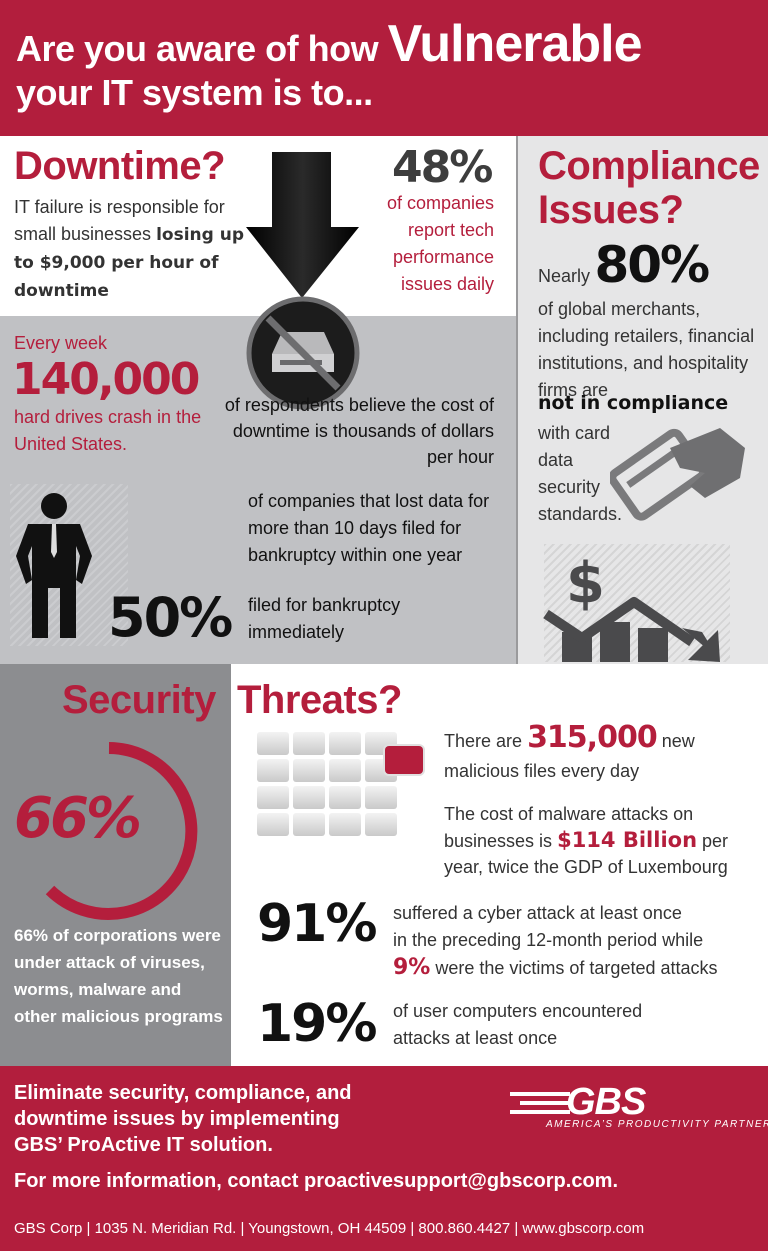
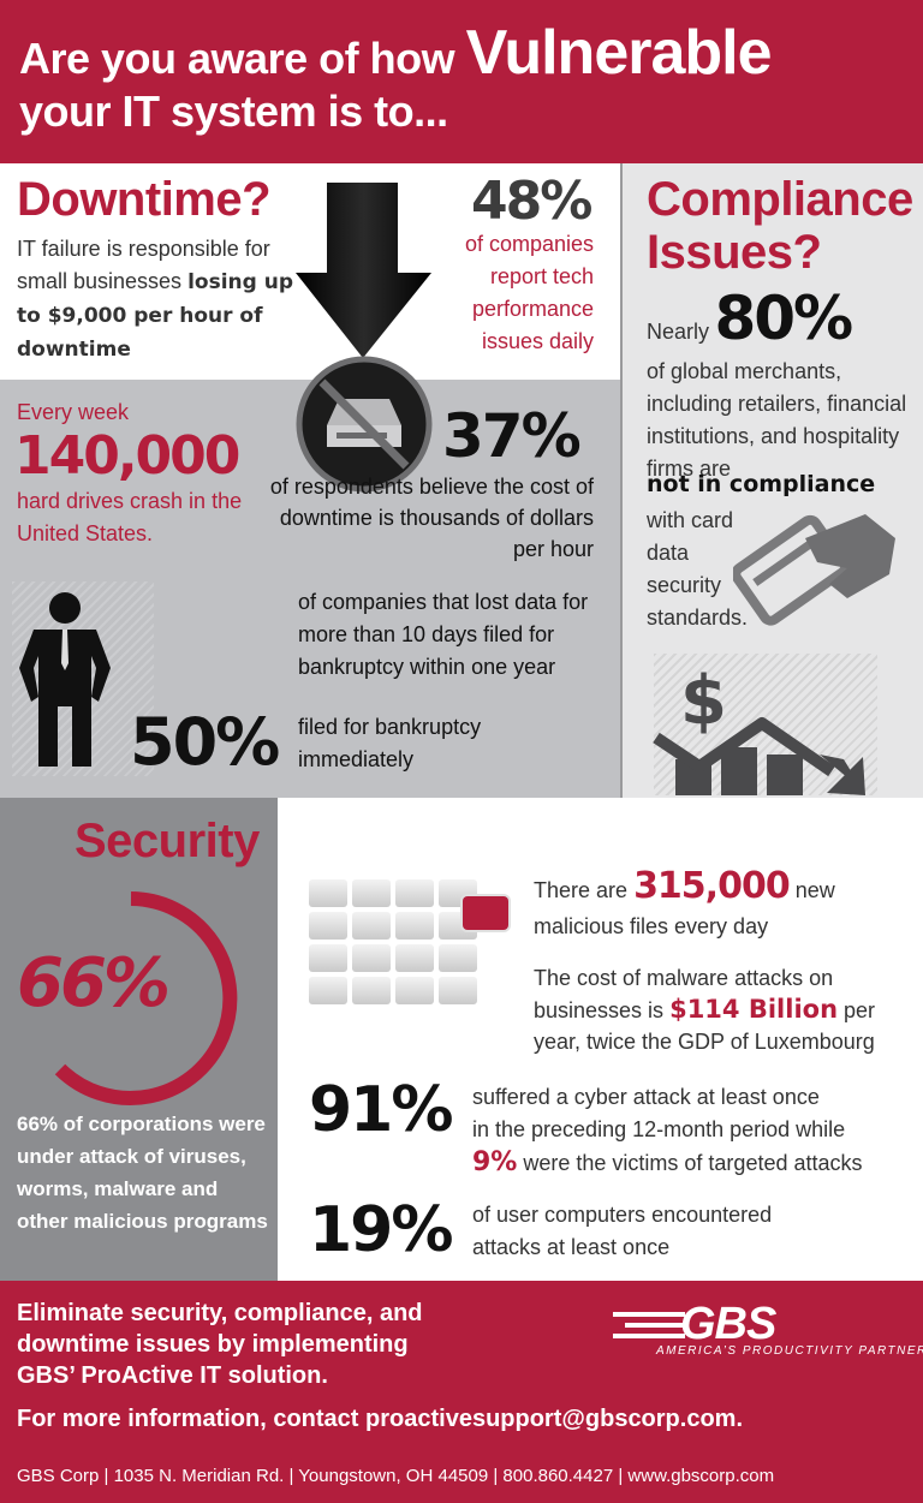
  Are you aware of how Vulnerable
  your IT system is to...
  Downtime?
  IT failure is responsible for small businesses losing up to $9,000 per hour of downtime
  48%
  of companies report tech performance issues daily
  Every week
  140,000
  hard drives crash in the United States.
+ 37%
  of respondents believe the cost of downtime is thousands of dollars per hour
  of companies that lost data for more than 10 days filed for bankruptcy within one year
  50%
  filed for bankruptcy immediately
  Compliance
  Issues?
  Nearly 80%
  of global merchants, including retailers, financial institutions, and hospitality firms are
  not in compliance
  with card
  data
  security
  standards.
  $
  Security
  66%
  66% of corporations were under attack of viruses, worms, malware and other malicious programs
- Threats?
  There are 315,000 new
  malicious files every day
  The cost of malware attacks on
  businesses is $114 Billion per
  year, twice the GDP of Luxembourg
  91%
  suffered a cyber attack at least once
  in the preceding 12-month period while
  9% were the victims of targeted attacks
  19%
  of user computers encountered
  attacks at least once
  Eliminate security, compliance, and
  downtime issues by implementing
  GBS’ ProActive IT solution.
  GBS
  AMERICA’S PRODUCTIVITY PARTNER
  For more information, contact proactivesupport@gbscorp.com.
  GBS Corp | 1035 N. Meridian Rd. | Youngstown, OH 44509 | 800.860.4427 | www.gbscorp.com
